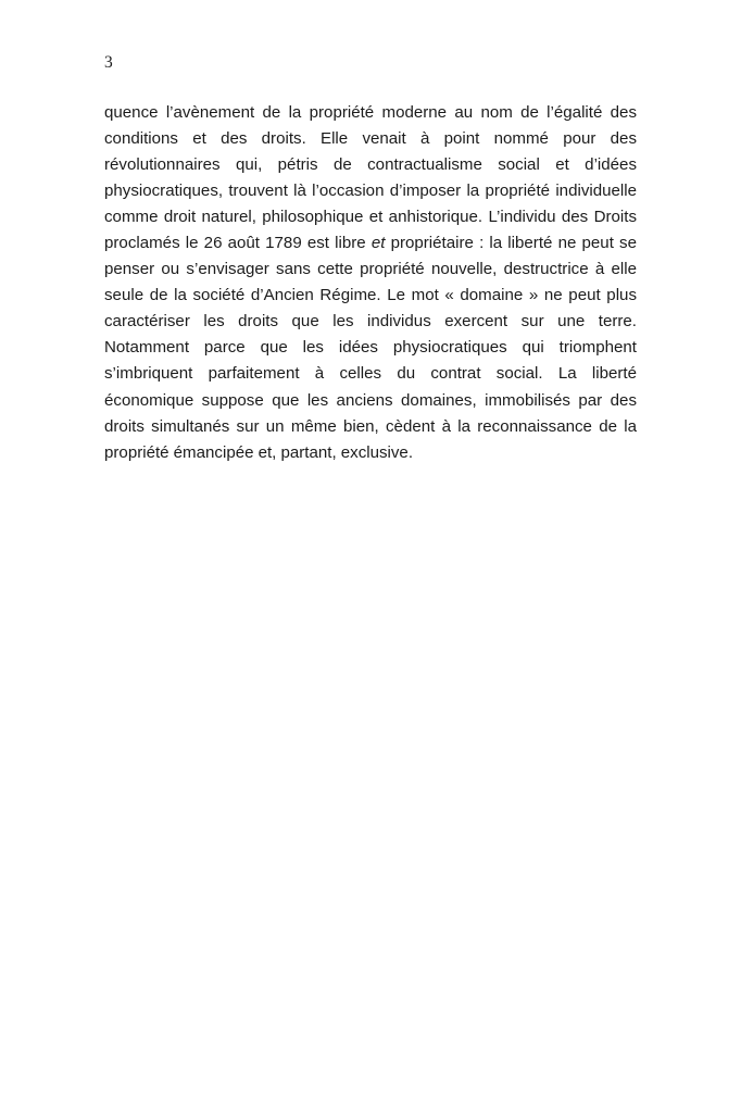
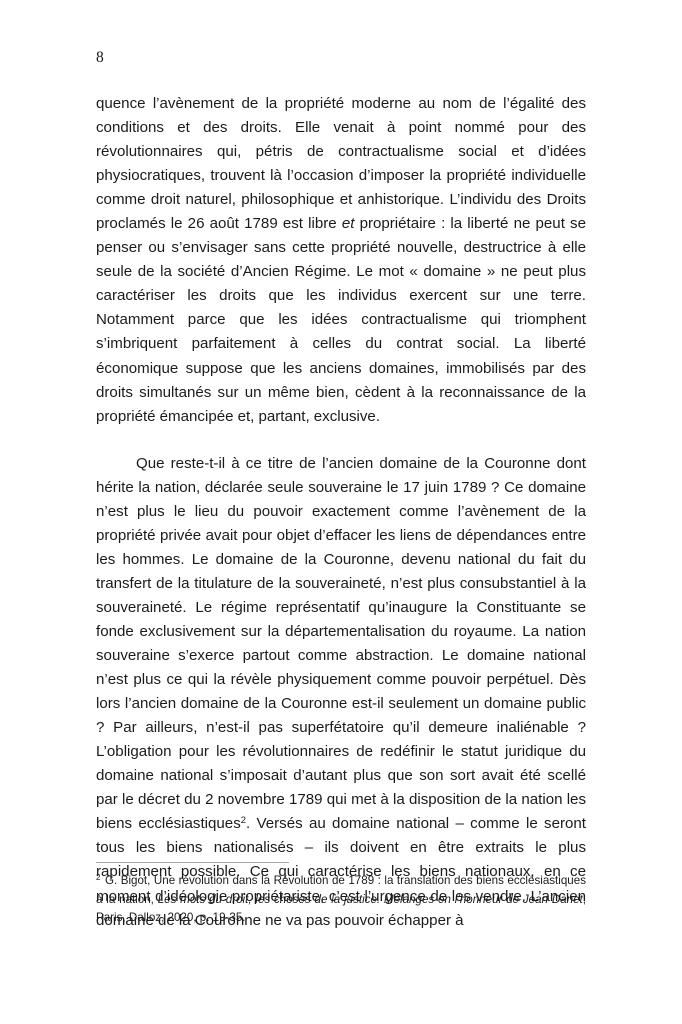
- 3
+ 8
- quence l’avènement de la propriété moderne au nom de l’égalité des conditions et des droits. Elle venait à point nommé pour des révolutionnaires qui, pétris de contractualisme social et d’idées physiocratiques, trouvent là l’occasion d’imposer la propriété individuelle comme droit naturel, philosophique et anhistorique. L’individu des Droits proclamés le 26 août 1789 est libre et propriétaire : la liberté ne peut se penser ou s’envisager sans cette propriété nouvelle, destructrice à elle seule de la société d’Ancien Régime. Le mot « domaine » ne peut plus caractériser les droits que les individus exercent sur une terre. Notamment parce que les idées physiocratiques qui triomphent s’imbriquent parfaitement à celles du contrat social. La liberté économique suppose que les anciens domaines, immobilisés par des droits simultanés sur un même bien, cèdent à la reconnaissance de la propriété émancipée et, partant, exclusive.
+ quence l’avènement de la propriété moderne au nom de l’égalité des conditions et des droits. Elle venait à point nommé pour des révolutionnaires qui, pétris de contractualisme social et d’idées physiocratiques, trouvent là l’occasion d’imposer la propriété individuelle comme droit naturel, philosophique et anhistorique. L’individu des Droits proclamés le 26 août 1789 est libre et propriétaire : la liberté ne peut se penser ou s’envisager sans cette propriété nouvelle, destructrice à elle seule de la société d’Ancien Régime. Le mot « domaine » ne peut plus caractériser les droits que les individus exercent sur une terre. Notamment parce que les idées contractualisme qui triomphent s’imbriquent parfaitement à celles du contrat social. La liberté économique suppose que les anciens domaines, immobilisés par des droits simultanés sur un même bien, cèdent à la reconnaissance de la propriété émancipée et, partant, exclusive.
+ Que reste-t-il à ce titre de l’ancien domaine de la Couronne dont hérite la nation, déclarée seule souveraine le 17 juin 1789 ? Ce domaine n’est plus le lieu du pouvoir exactement comme l’avènement de la propriété privée avait pour objet d’effacer les liens de dépendances entre les hommes. Le domaine de la Couronne, devenu national du fait du transfert de la titulature de la souveraineté, n’est plus consubstantiel à la souveraineté. Le régime représentatif qu’inaugure la Constituante se fonde exclusivement sur la départementalisation du royaume. La nation souveraine s’exerce partout comme abstraction. Le domaine national n’est plus ce qui la révèle physiquement comme pouvoir perpétuel. Dès lors l’ancien domaine de la Couronne est-il seulement un domaine public ? Par ailleurs, n’est-il pas superfétatoire qu’il demeure inaliénable ? L’obligation pour les révolutionnaires de redéfinir le statut juridique du domaine national s’imposait d’autant plus que son sort avait été scellé par le décret du 2 novembre 1789 qui met à la disposition de la nation les biens ecclésiastiques2. Versés au domaine national – comme le seront tous les biens nationalisés – ils doivent en être extraits le plus rapidement possible. Ce qui caractérise les biens nationaux, en ce moment d’idéologie propriétariste, c’est l’urgence de les vendre. L’ancien domaine de la Couronne ne va pas pouvoir échapper à
+ 2 G. Bigot, Une révolution dans la Révolution de 1789 : la translation des biens ecclésiastiques à la nation, Les mots du droit, les choses de la justice. Mélanges en l’honneur de Jean Danet, Paris, Dalloz, 2020, p. 19-35.
